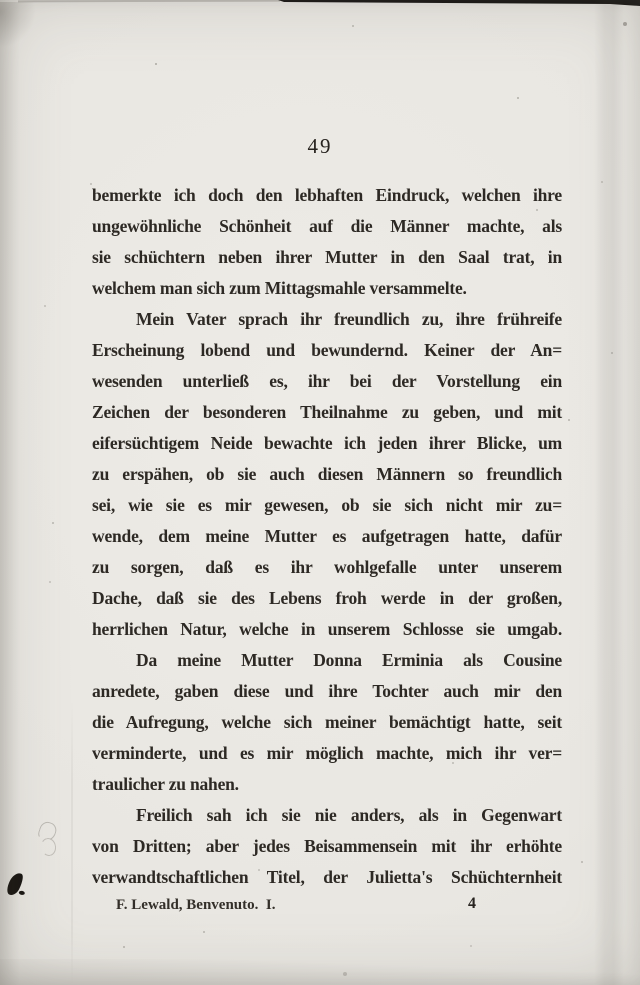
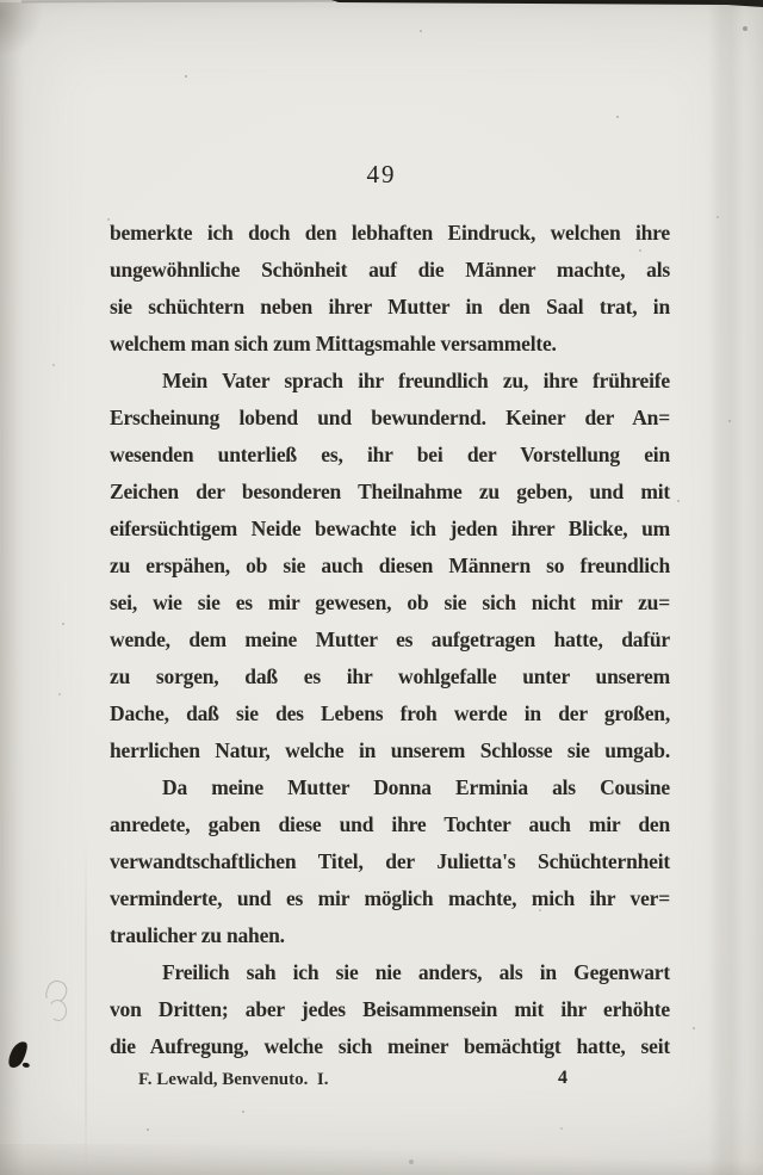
  49
  bemerkte ich doch den lebhaften Eindruck, welchen ihre
  ungewöhnliche Schönheit auf die Männer machte, als
  sie schüchtern neben ihrer Mutter in den Saal trat, in
  welchem man sich zum Mittagsmahle versammelte.
  Mein Vater sprach ihr freundlich zu, ihre frühreife
  Erscheinung lobend und bewundernd. Keiner der An=
  wesenden unterließ es, ihr bei der Vorstellung ein
  Zeichen der besonderen Theilnahme zu geben, und mit
  eifersüchtigem Neide bewachte ich jeden ihrer Blicke, um
  zu erspähen, ob sie auch diesen Männern so freundlich
  sei, wie sie es mir gewesen, ob sie sich nicht mir zu=
  wende, dem meine Mutter es aufgetragen hatte, dafür
  zu sorgen, daß es ihr wohlgefalle unter unserem
  Dache, daß sie des Lebens froh werde in der großen,
  herrlichen Natur, welche in unserem Schlosse sie umgab.
  Da meine Mutter Donna Erminia als Cousine
  anredete, gaben diese und ihre Tochter auch mir den
- die Aufregung, welche sich meiner bemächtigt hatte, seit
+ verwandtschaftlichen Titel, der Julietta's Schüchternheit
  verminderte, und es mir möglich machte, mich ihr ver=
  traulicher zu nahen.
  Freilich sah ich sie nie anders, als in Gegenwart
  von Dritten; aber jedes Beisammensein mit ihr erhöhte
- verwandtschaftlichen Titel, der Julietta's Schüchternheit
+ die Aufregung, welche sich meiner bemächtigt hatte, seit
  F. Lewald, Benvenuto. I.
  4
